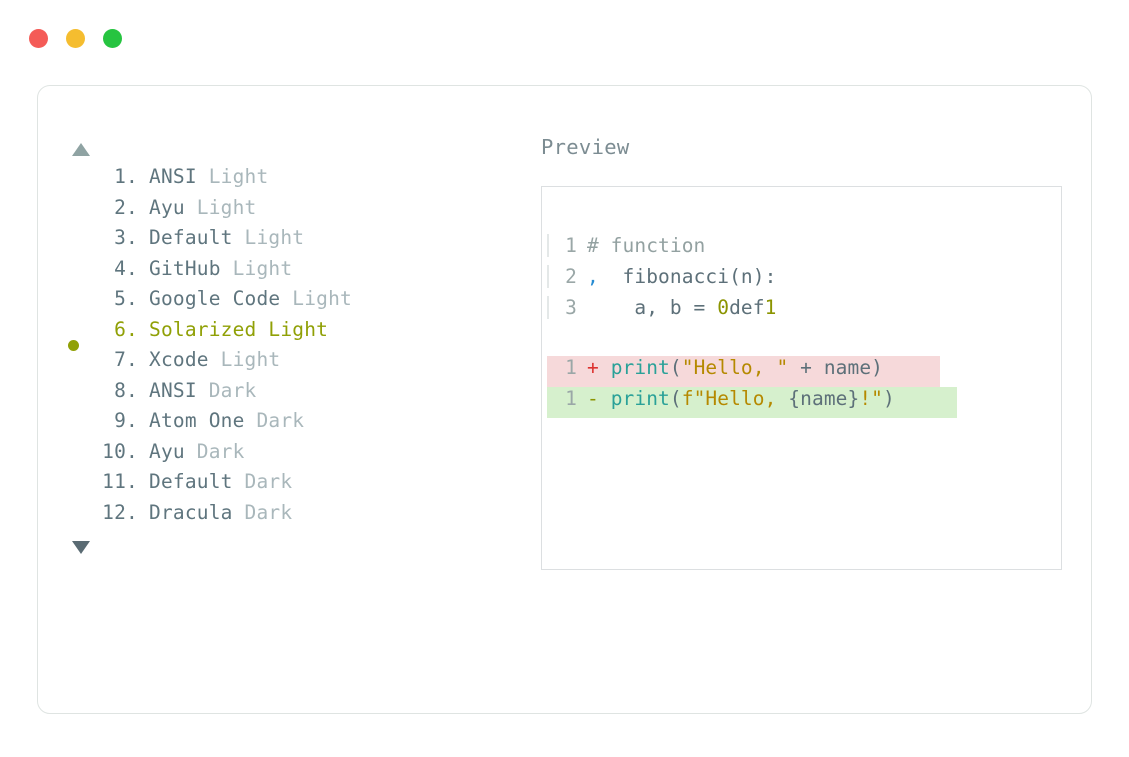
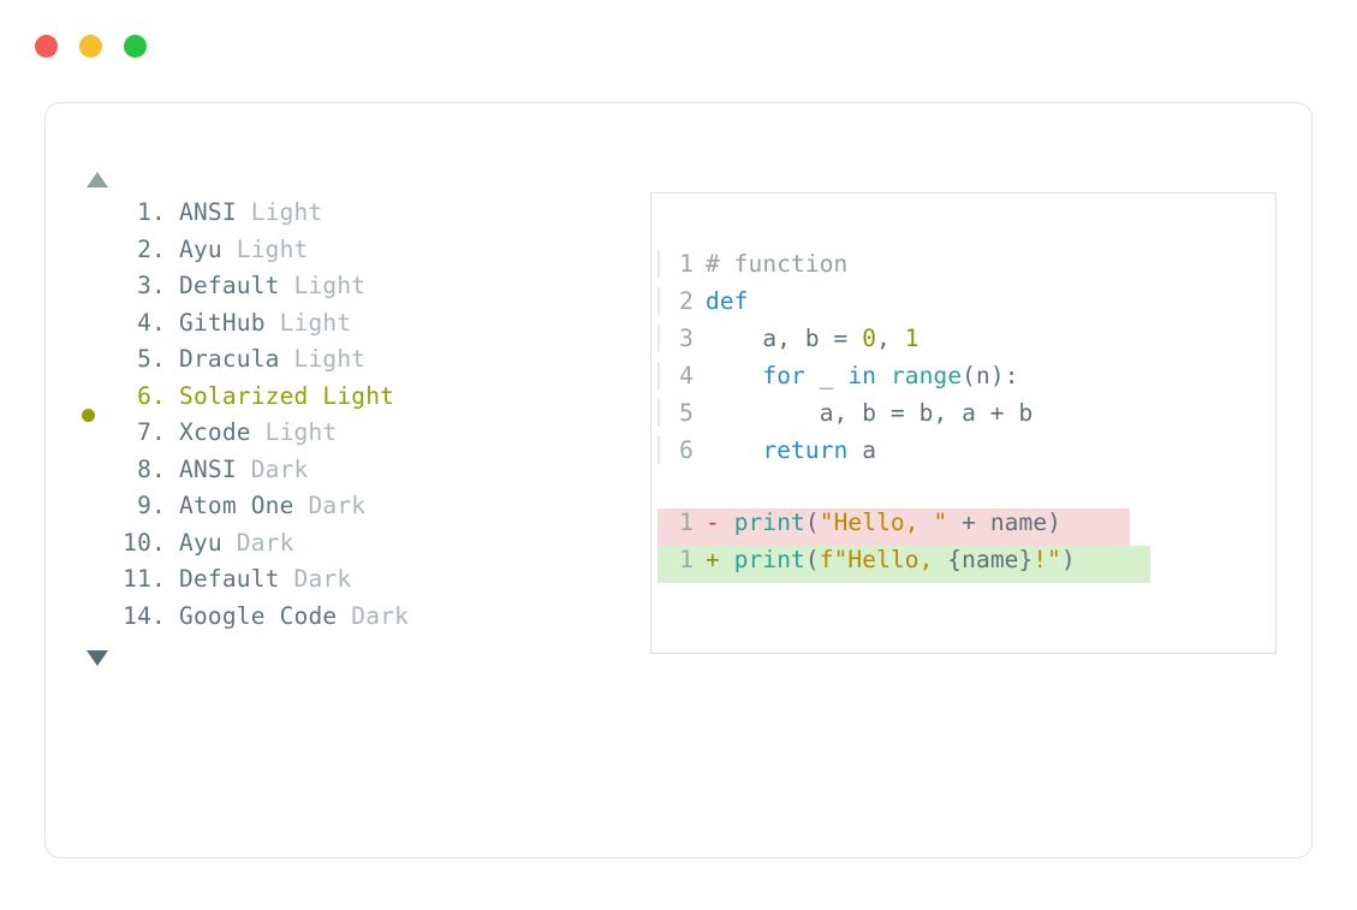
  1.
  ANSI
  Light
  2.
  Ayu
  Light
  3.
  Default
  Light
  4.
  GitHub
  Light
  5.
- Google Code
+ Dracula
  Light
  6.
  Solarized
  Light
  7.
  Xcode
  Light
  8.
  ANSI
  Dark
  9.
  Atom One
  Dark
  10.
  Ayu
  Dark
  11.
  Default
  Dark
- 12.
+ 14.
- Dracula
+ Google Code
  Dark
- Preview
  1
  # function
  2
- ,
+ def
- fibonacci(n):
  3
  a, b =
  0
- def
+ ,
  1
+ 4
+ for
+ _
+ in
+ range
+ (n):
+ 5
+ a, b = b, a + b
+ 6
+ return
+ a
  1
- +
+ -
  print
  (
  "Hello, "
  + name)
  1
- -
+ +
  print
  (
  f"Hello,
  {name}
  !"
  )
